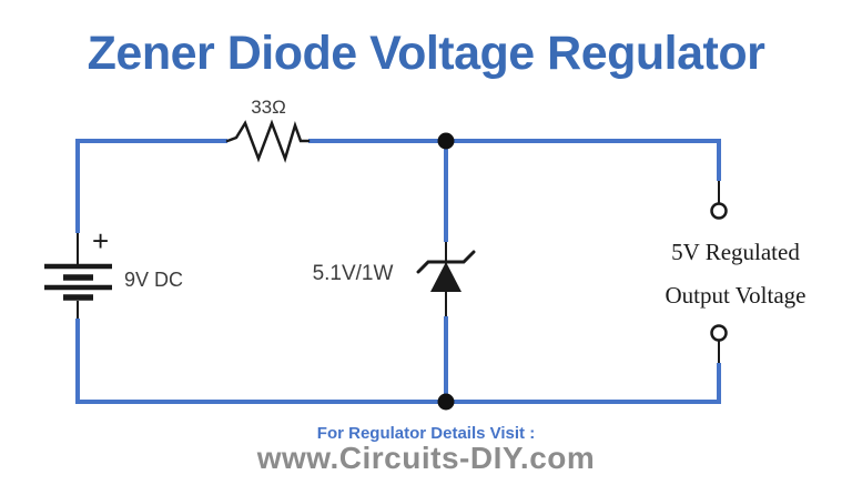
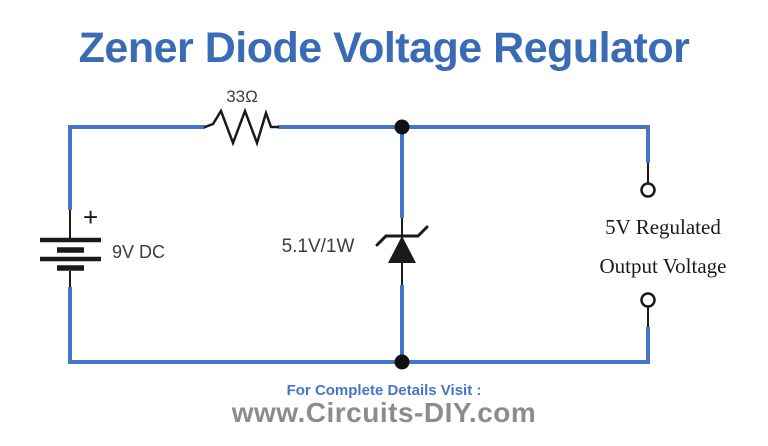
  Zener Diode Voltage Regulator
  33Ω
  +
  9V DC
  5.1V/1W
  5V Regulated
  Output Voltage
- For Regulator Details Visit :
+ For Complete Details Visit :
  www.Circuits-DIY.com
